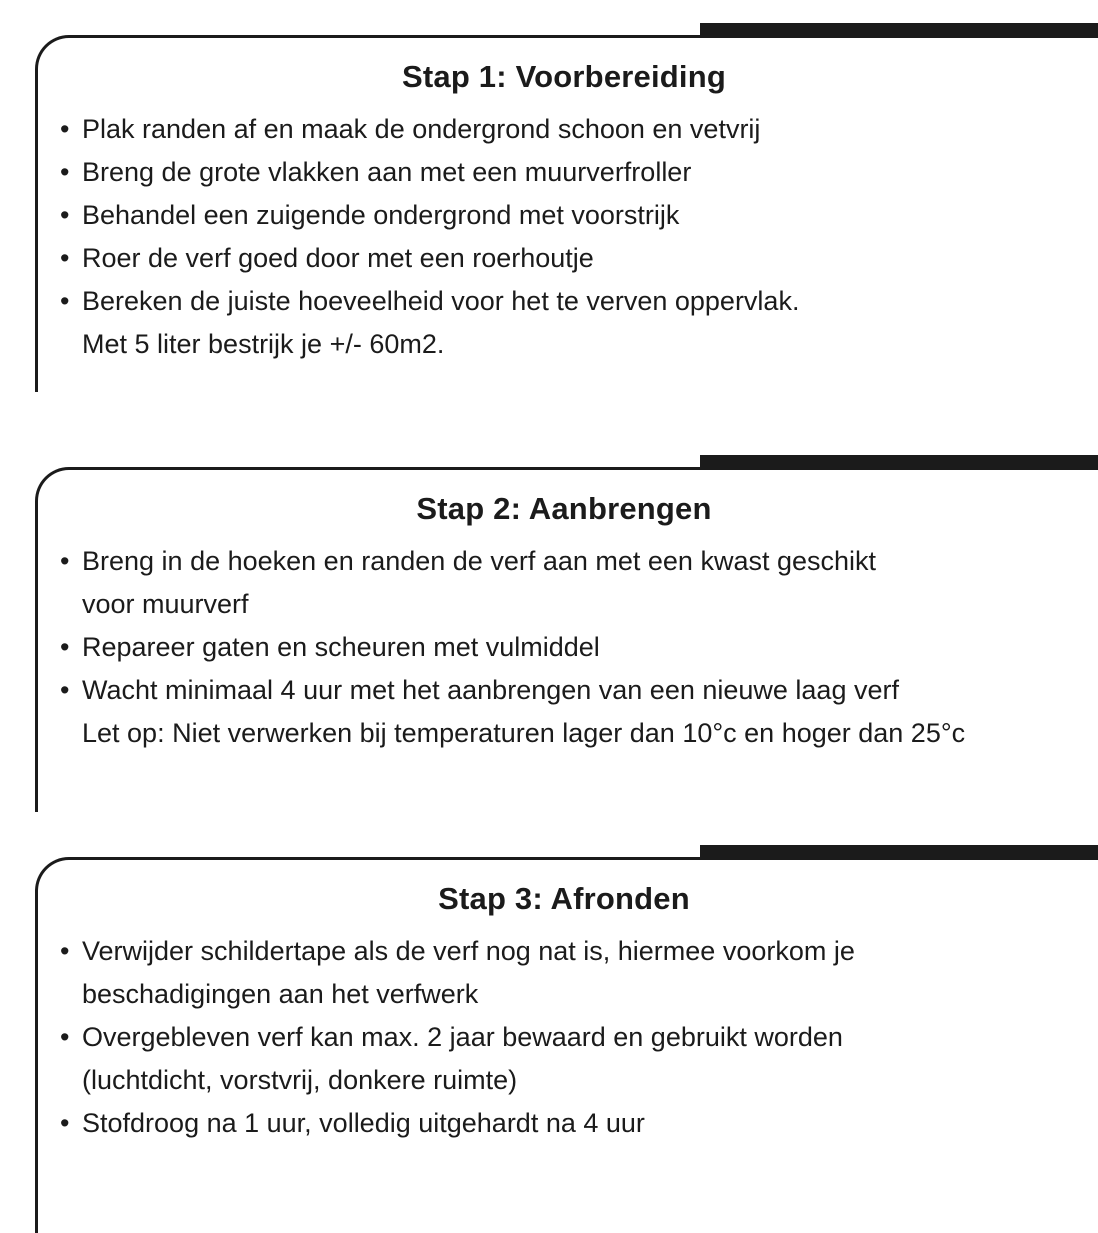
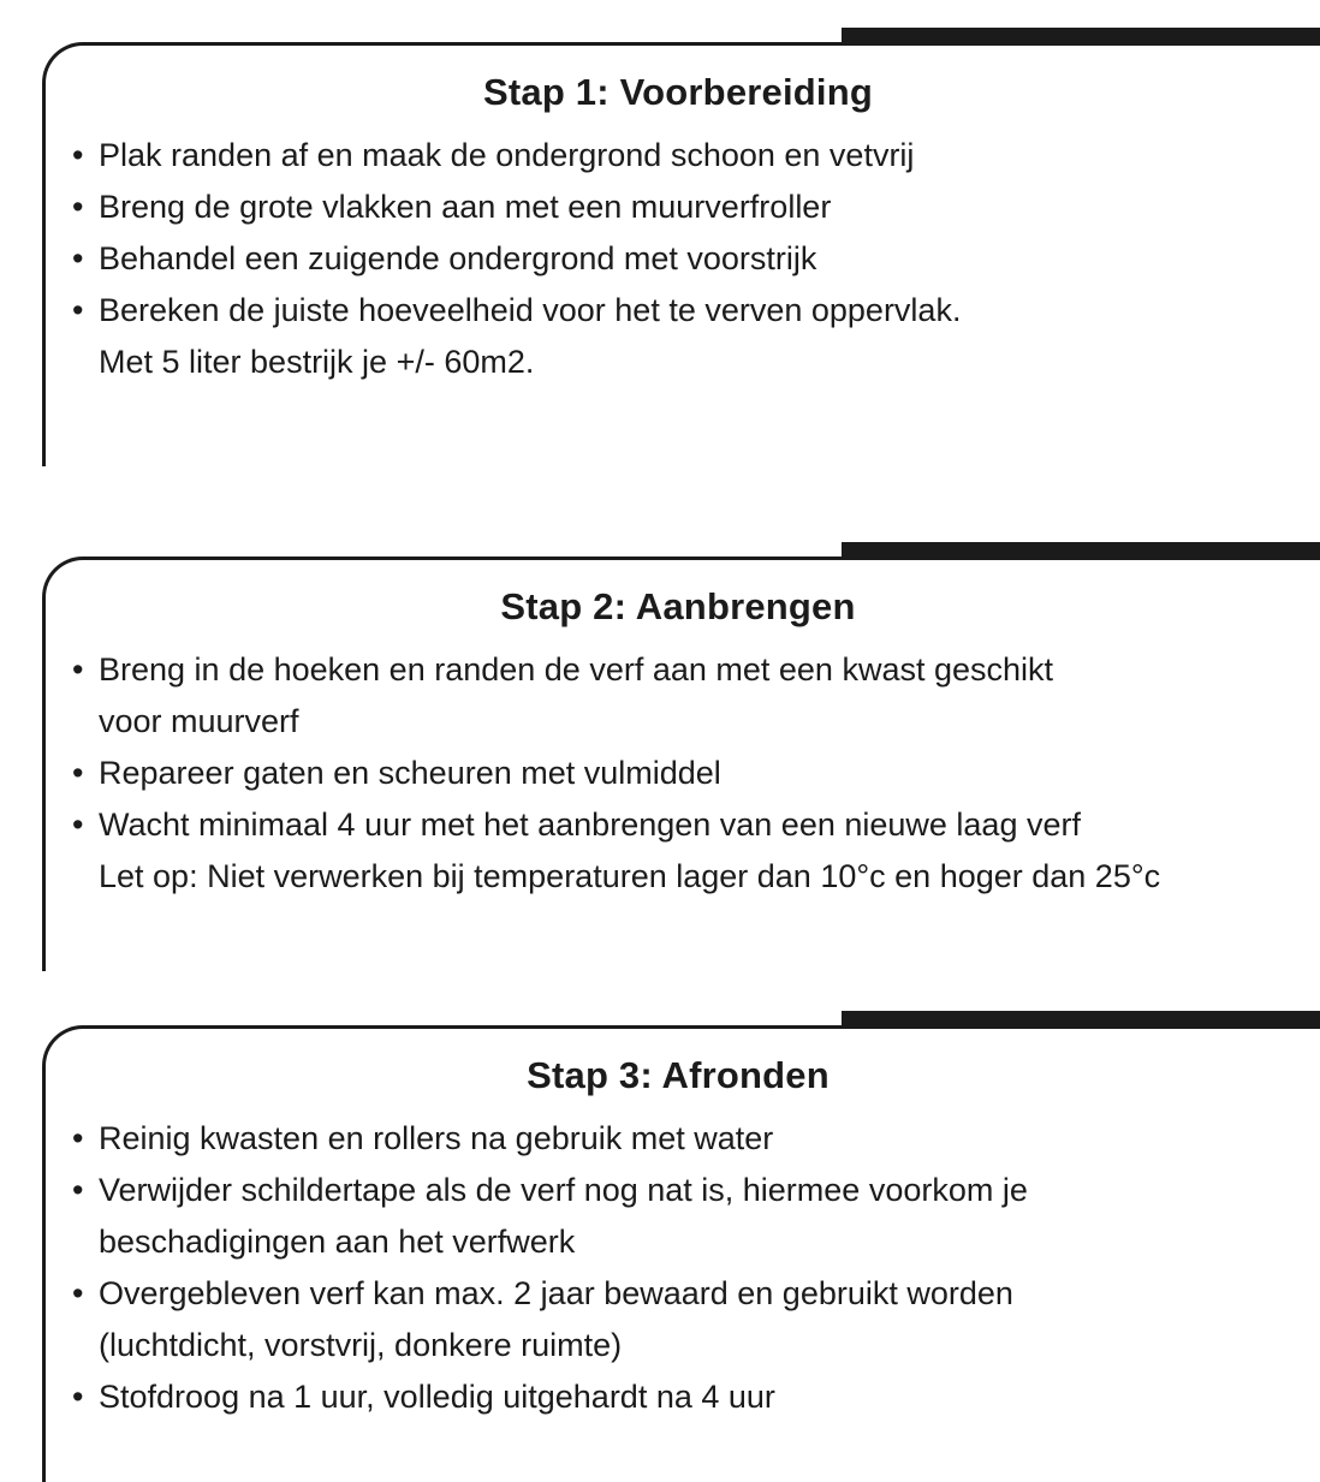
  Stap 1: Voorbereiding
  Plak randen af en maak de ondergrond schoon en vetvrij
  Breng de grote vlakken aan met een muurverfroller
  Behandel een zuigende ondergrond met voorstrijk
- Roer de verf goed door met een roerhoutje
  Bereken de juiste hoeveelheid voor het te verven oppervlak.
  Met 5 liter bestrijk je +/- 60m2.
  Stap 2: Aanbrengen
  Breng in de hoeken en randen de verf aan met een kwast geschikt
  voor muurverf
  Repareer gaten en scheuren met vulmiddel
  Wacht minimaal 4 uur met het aanbrengen van een nieuwe laag verf
  Let op: Niet verwerken bij temperaturen lager dan 10°c en hoger dan 25°c
  Stap 3: Afronden
+ Reinig kwasten en rollers na gebruik met water
  Verwijder schildertape als de verf nog nat is, hiermee voorkom je
  beschadigingen aan het verfwerk
  Overgebleven verf kan max. 2 jaar bewaard en gebruikt worden
  (luchtdicht, vorstvrij, donkere ruimte)
  Stofdroog na 1 uur, volledig uitgehardt na 4 uur
